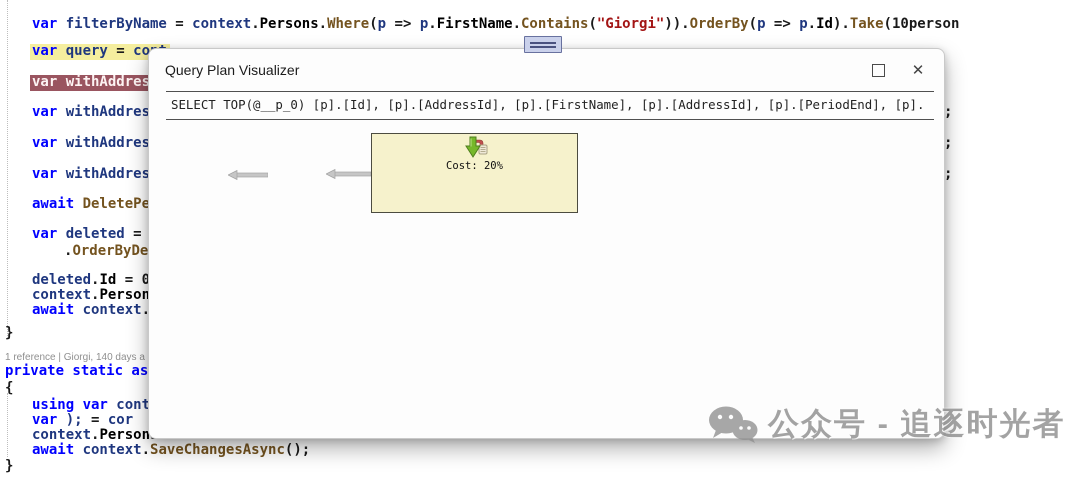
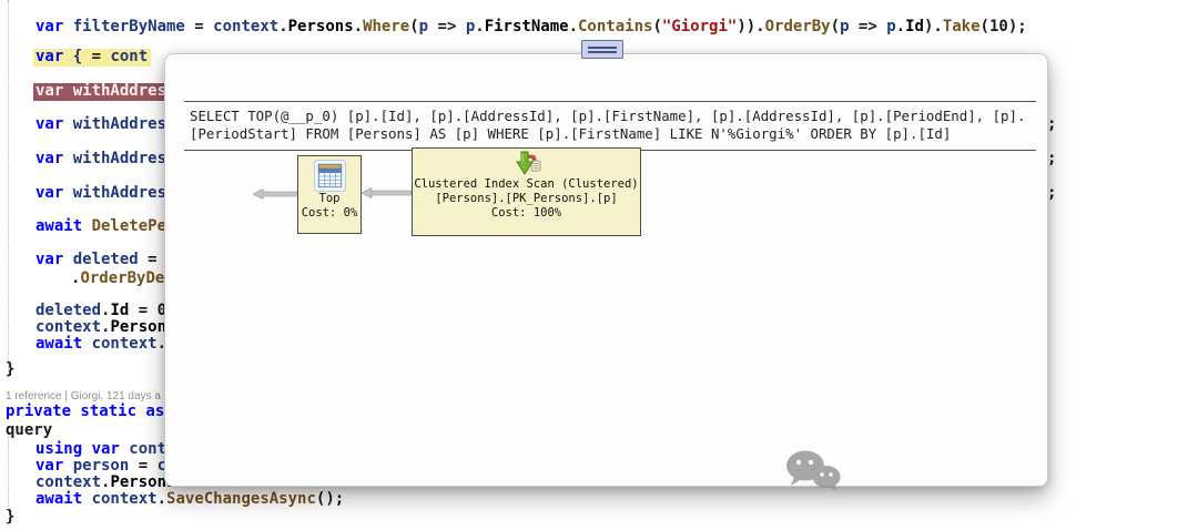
- var filterByName = context.Persons.Where(p => p.FirstName.Contains("Giorgi")).OrderBy(p => p.Id).Take(10person
+ var filterByName = context.Persons.Where(p => p.FirstName.Contains("Giorgi")).OrderBy(p => p.Id).Take(10);
- var query = co
+ var { = cont
  var withAddres
  var withAddres
  var withAddres
  var withAddres
  await DeletePe
  var deleted =
  .OrderByDe
  deleted.Id = 0
  context.Person
  await context.
  }
- 1 reference | Giorgi, 140 days a
+ 1 reference | Giorgi, 121 days a
  private static as
- {
+ query
  using var cont
- var ); = cor
+ var person = c
  context.Person
  await context.SaveChangesAsync();
  }
  ;
  ;
  ;
- Query Plan Visualizer
- ✕
  SELECT TOP(@__p_0) [p].[Id], [p].[AddressId], [p].[FirstName], [p].[AddressId], [p].[PeriodEnd], [p].
+ [PeriodStart] FROM [Persons] AS [p] WHERE [p].[FirstName] LIKE N'%Giorgi%' ORDER BY [p].[Id]
+ Top
+ Cost: 0%
+ Clustered Index Scan (Clustered)
+ [Persons].[PK_Persons].[p]
- Cost: 20%
+ Cost: 100%
- 公众号 - 追逐时光者
